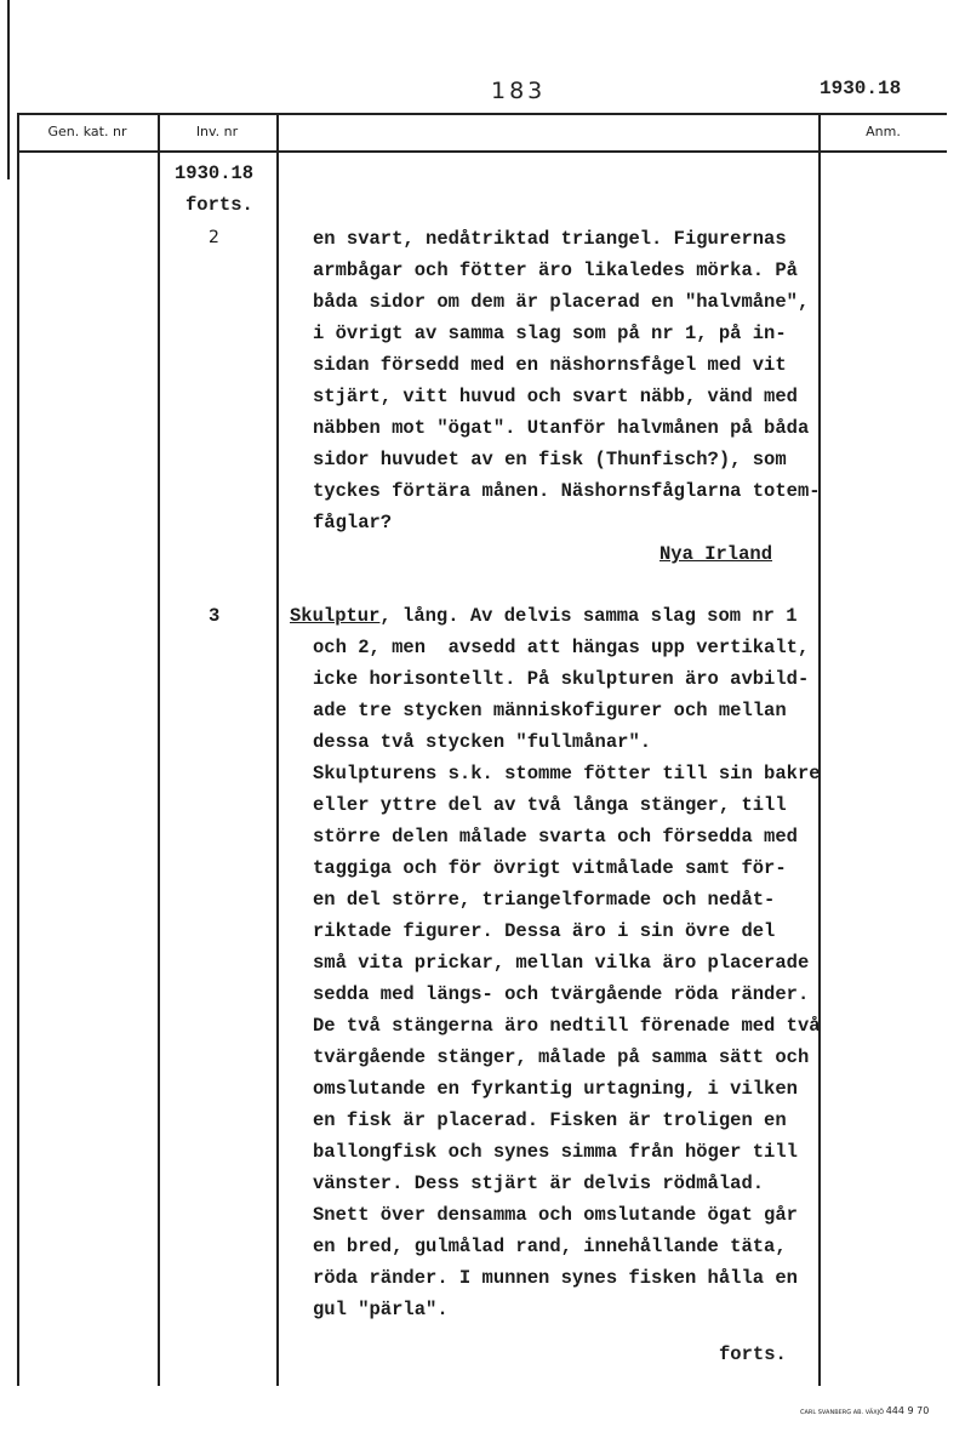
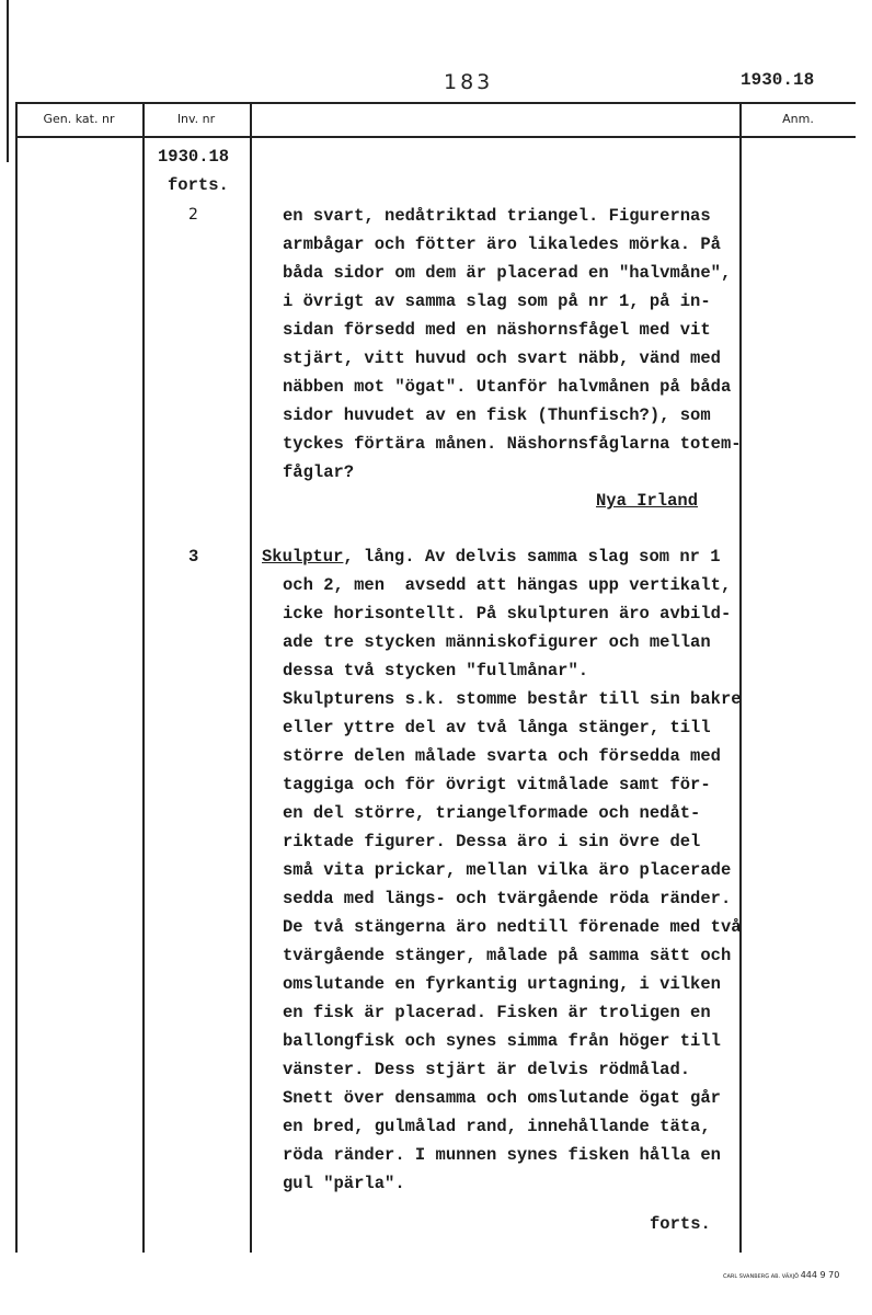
  183
  1930.18
  Gen. kat. nr
  Inv. nr
  Anm.
  1930.18
  forts.
  2
  3
  en svart, nedåtriktad triangel. Figurernas
  armbågar och fötter äro likaledes mörka. På
  båda sidor om dem är placerad en "halvmåne",
  i övrigt av samma slag som på nr 1, på in-
  sidan försedd med en näshornsfågel med vit
  stjärt, vitt huvud och svart näbb, vänd med
  näbben mot "ögat". Utanför halvmånen på båda
  sidor huvudet av en fisk (Thunfisch?), som
  tyckes förtära månen. Näshornsfåglarna totem-
  fåglar?
  Nya Irland
  Skulptur, lång. Av delvis samma slag som nr 1
  och 2, men avsedd att hängas upp vertikalt,
  icke horisontellt. På skulpturen äro avbild-
  ade tre stycken människofigurer och mellan
  dessa två stycken "fullmånar".
- Skulpturens s.k. stomme fötter till sin bakre
+ Skulpturens s.k. stomme består till sin bakre
  eller yttre del av två långa stänger, till
  större delen målade svarta och försedda med
  taggiga och för övrigt vitmålade samt för-
  en del större, triangelformade och nedåt-
  riktade figurer. Dessa äro i sin övre del
  små vita prickar, mellan vilka äro placerade
  sedda med längs- och tvärgående röda ränder.
  De två stängerna äro nedtill förenade med två
  tvärgående stänger, målade på samma sätt och
  omslutande en fyrkantig urtagning, i vilken
  en fisk är placerad. Fisken är troligen en
  ballongfisk och synes simma från höger till
  vänster. Dess stjärt är delvis rödmålad.
  Snett över densamma och omslutande ögat går
  en bred, gulmålad rand, innehållande täta,
  röda ränder. I munnen synes fisken hålla en
  gul "pärla".
  forts.
